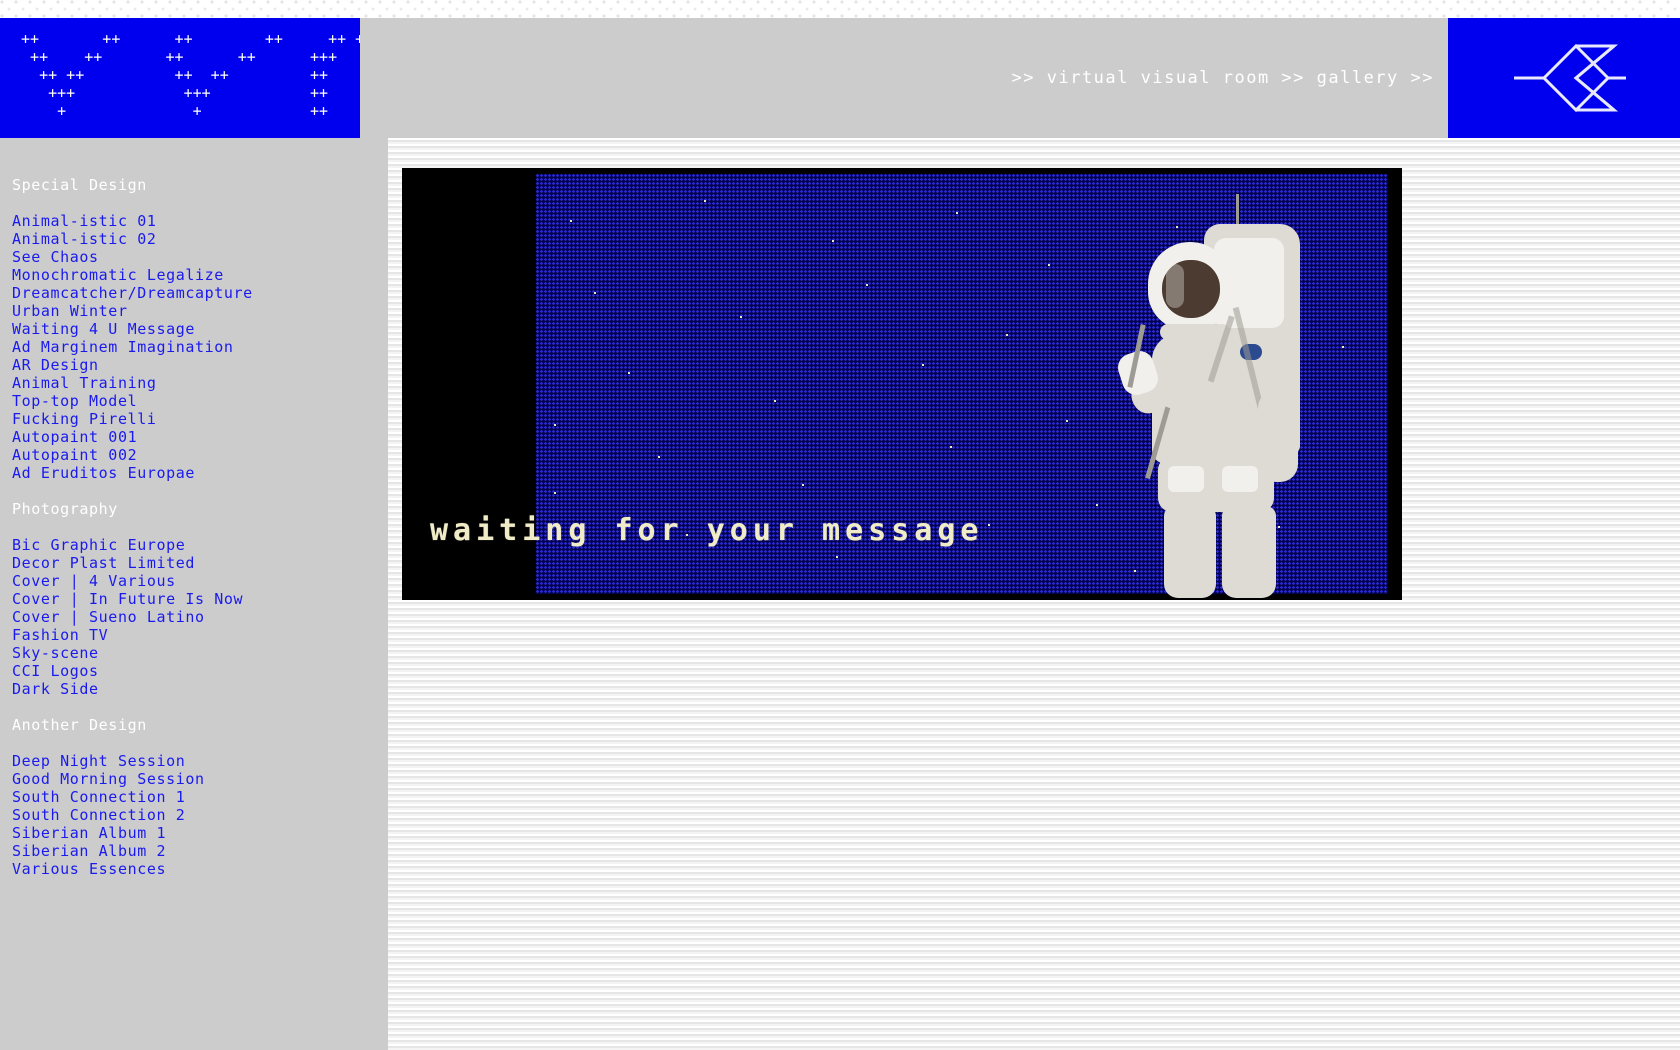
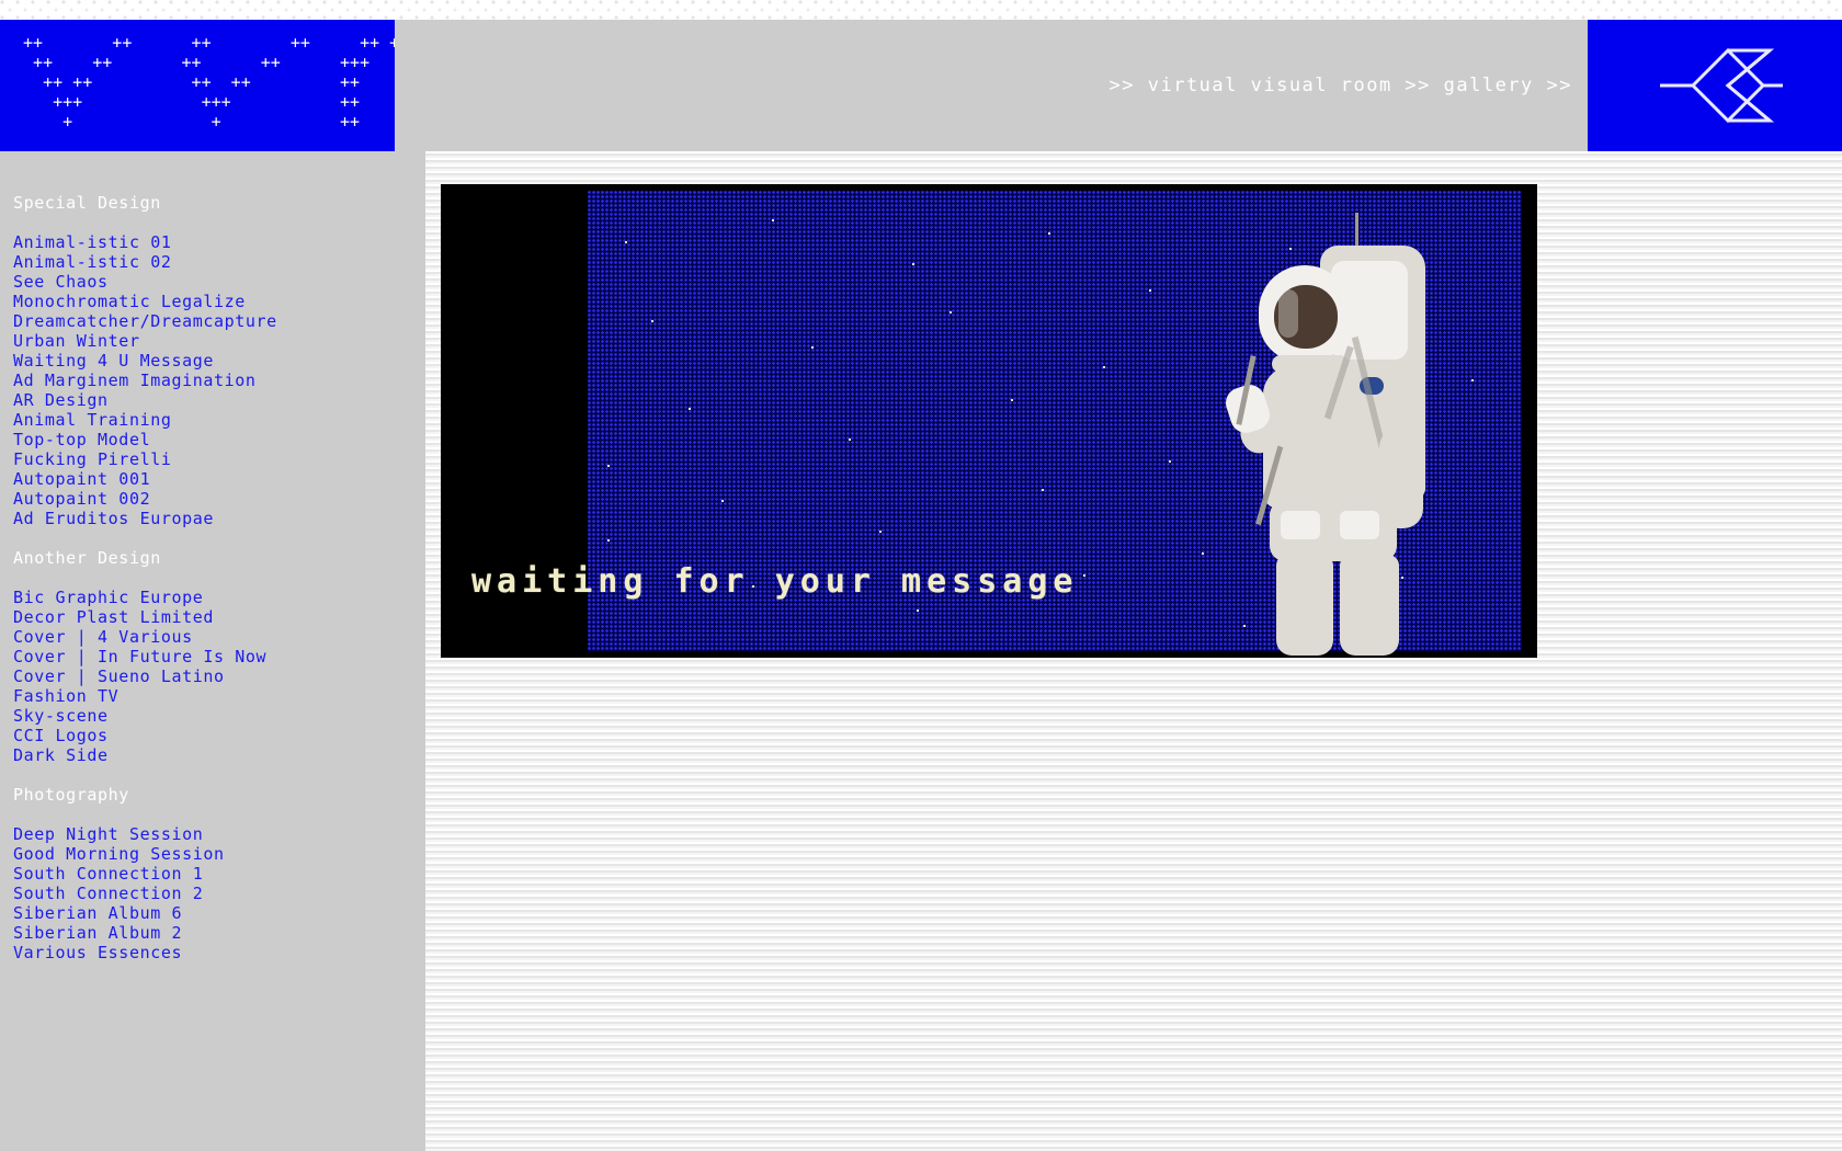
  ++ ++ ++ ++ ++ +
  ++ ++ ++ ++ +++
  ++ ++ ++ ++ ++
  +++ +++ ++
  + + ++
  >> virtual visual room >> gallery >>
  Special Design
  Animal-istic 01
  Animal-istic 02
  See Chaos
  Monochromatic Legalize
  Dreamcatcher/Dreamcapture
  Urban Winter
  Waiting 4 U Message
  Ad Marginem Imagination
  AR Design
  Animal Training
  Top-top Model
  Fucking Pirelli
  Autopaint 001
  Autopaint 002
  Ad Eruditos Europae
- Photography
+ Another Design
  Bic Graphic Europe
  Decor Plast Limited
  Cover | 4 Various
  Cover | In Future Is Now
  Cover | Sueno Latino
  Fashion TV
  Sky-scene
  CCI Logos
  Dark Side
- Another Design
+ Photography
  Deep Night Session
  Good Morning Session
  South Connection 1
  South Connection 2
- Siberian Album 1
+ Siberian Album 6
  Siberian Album 2
  Various Essences
  waiting for your message
